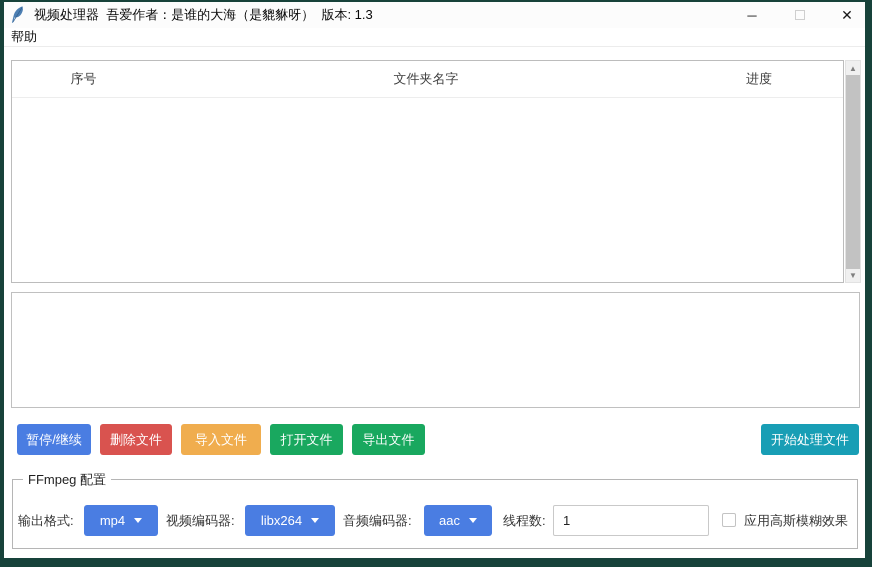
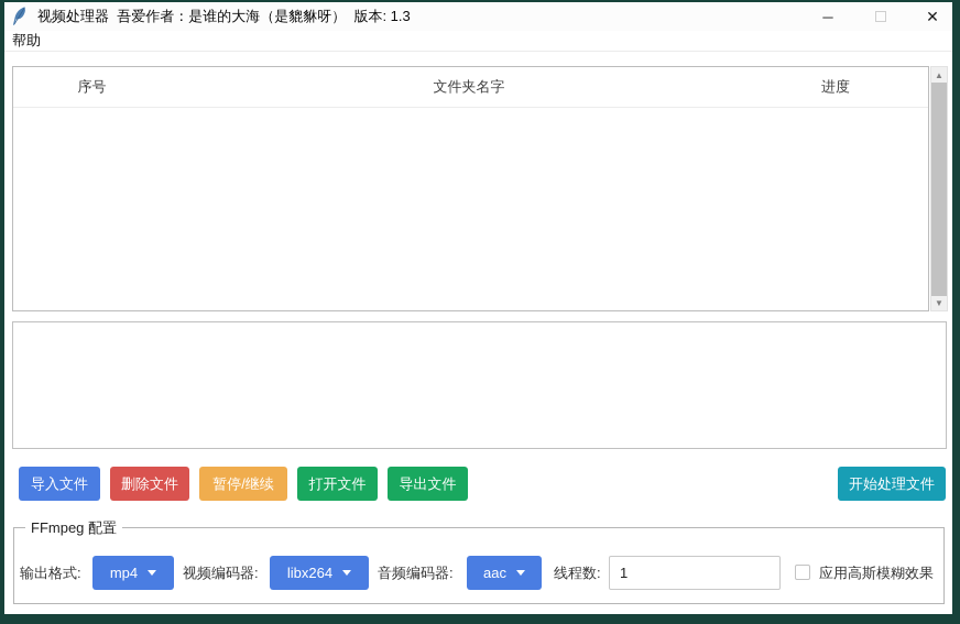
  视频处理器 吾爱作者：是谁的大海（是貔貅呀） 版本: 1.3
  ─
  ✕
  帮助
  序号
  文件夹名字
  进度
  ▲
  ▼
- 暂停/继续
+ 导入文件
  删除文件
- 导入文件
+ 暂停/继续
  打开文件
  导出文件
  开始处理文件
  FFmpeg 配置
  输出格式:
  mp4
  视频编码器:
  libx264
  音频编码器:
  aac
  线程数:
  1
  应用高斯模糊效果
